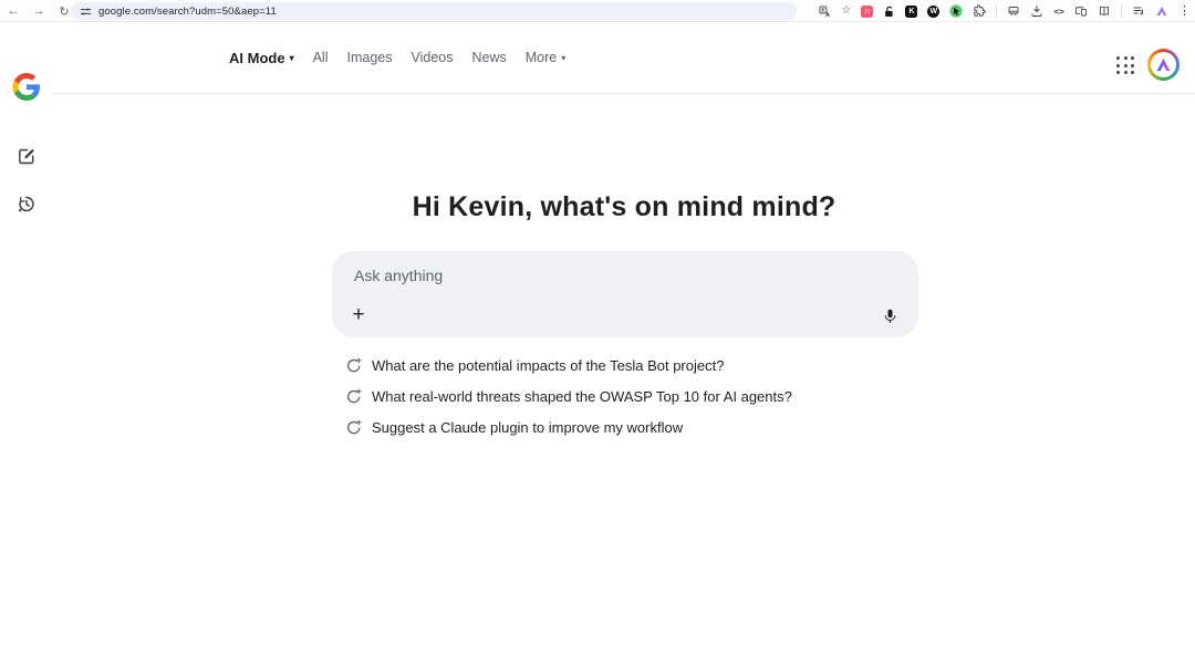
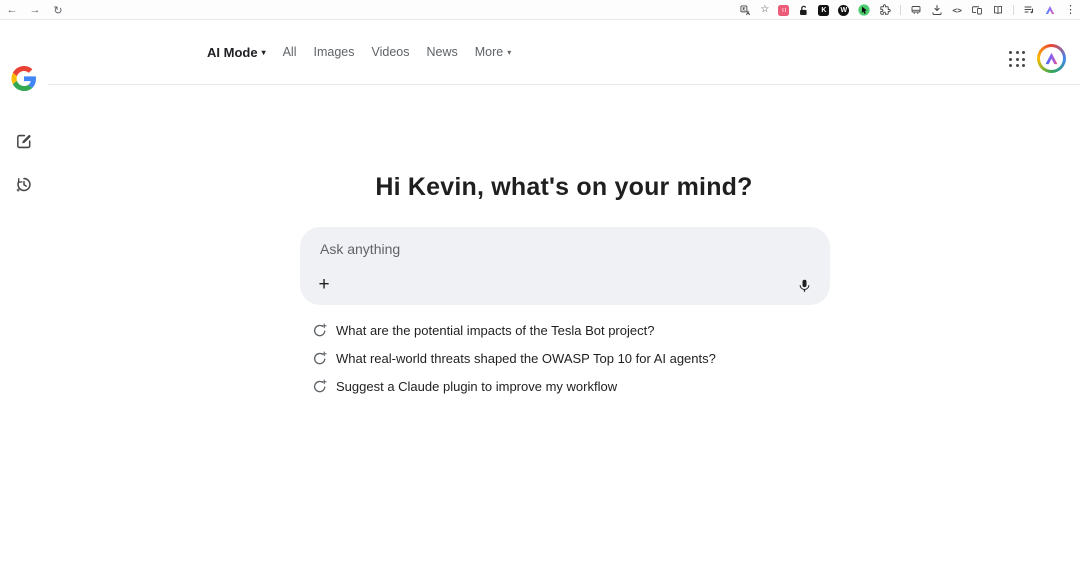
  ←
  →
  ↻
- google.com/search?udm=50&aep=11
  ☆
  <>
  ⋮
  AI Mode
  ▾
  All
  Images
  Videos
  News
  More
  ▾
- Hi Kevin, what's on mind mind?
+ Hi Kevin, what's on your mind?
  Ask anything
  +
  What are the potential impacts of the Tesla Bot project?
  What real-world threats shaped the OWASP Top 10 for AI agents?
  Suggest a Claude plugin to improve my workflow
